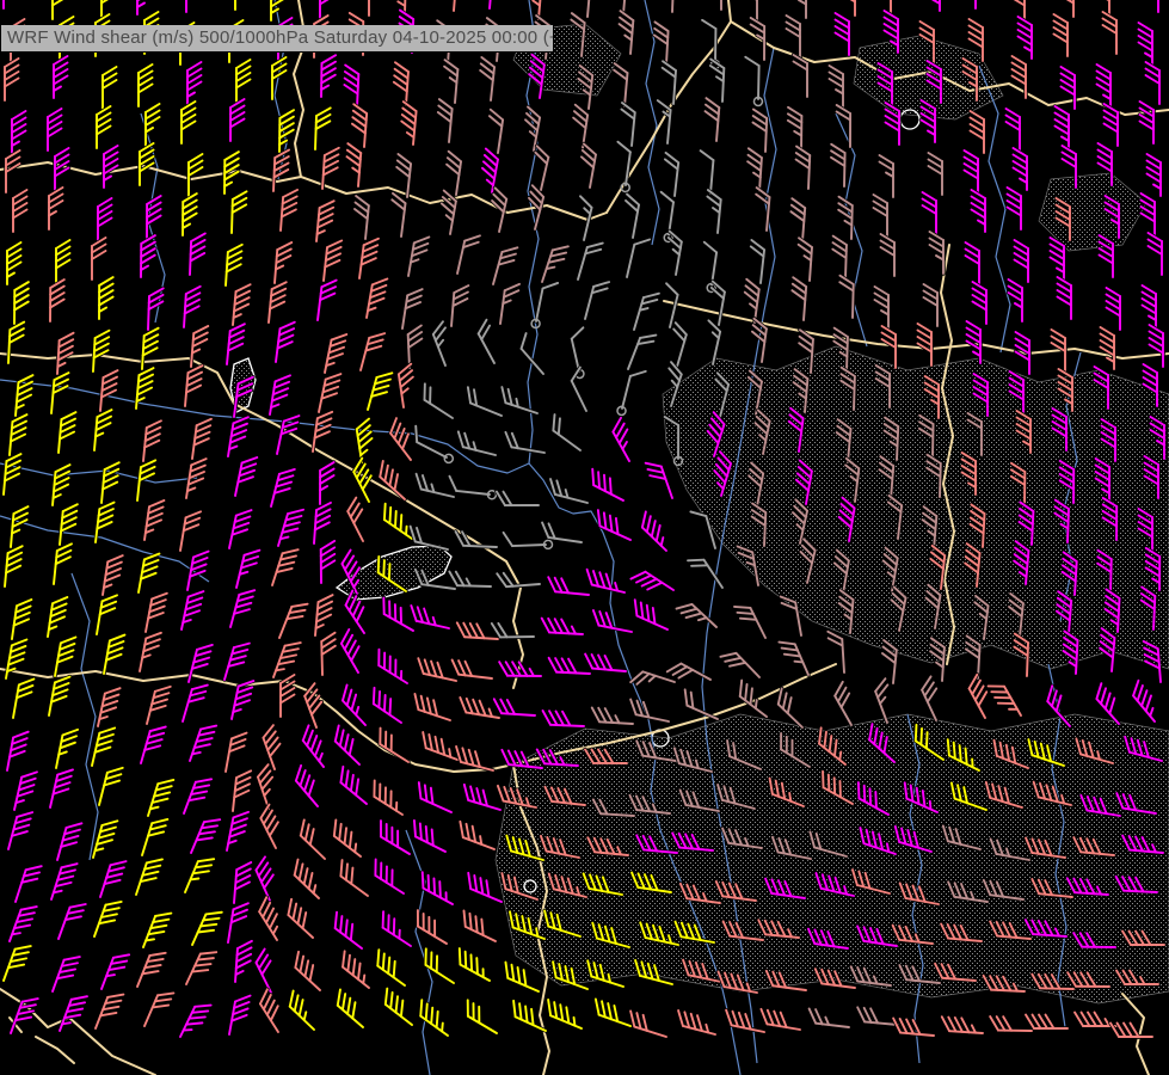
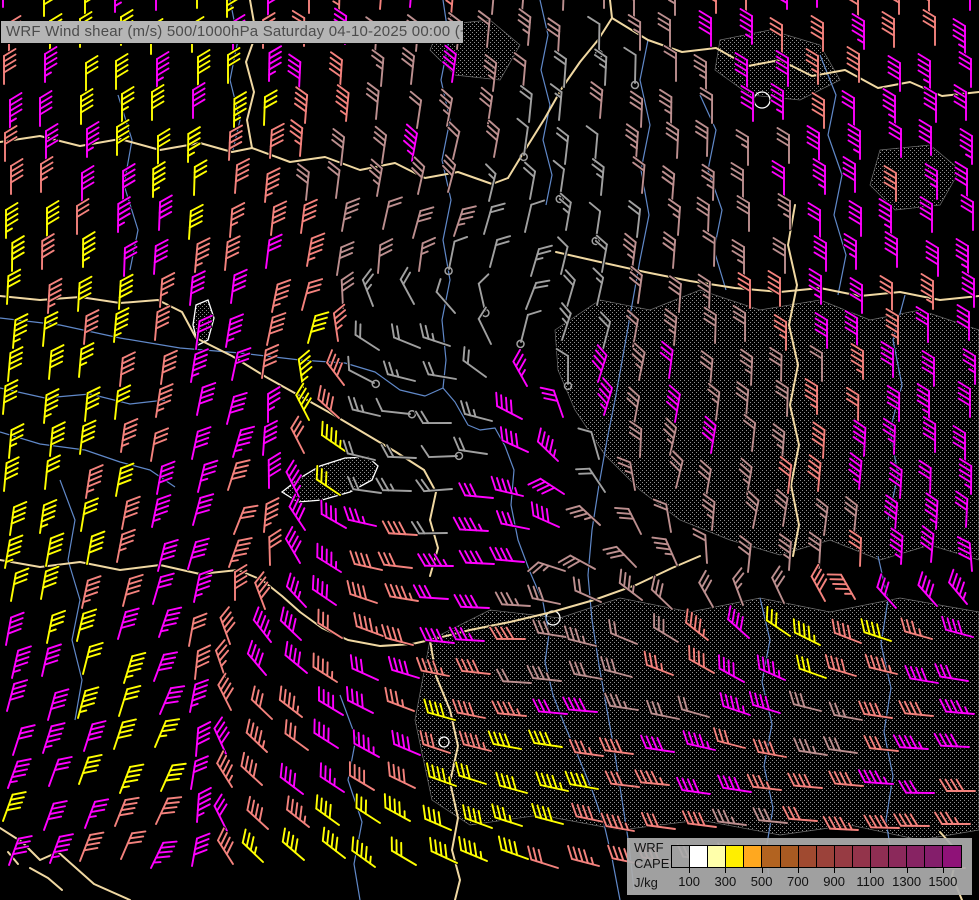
  WRF Wind shear (m/s) 500/1000hPa Saturday 04-10-2025 00:00 (
+ WRF
+ CAPE
+ J/kg
+ 100
+ 300
+ 500
+ 700
+ 900
+ 1100
+ 1300
+ 1500
